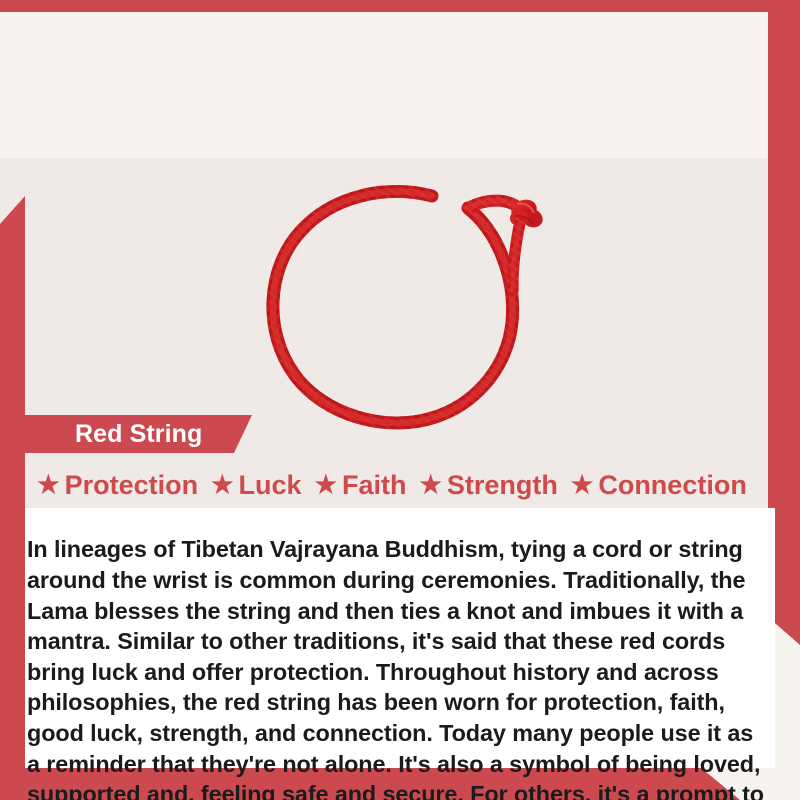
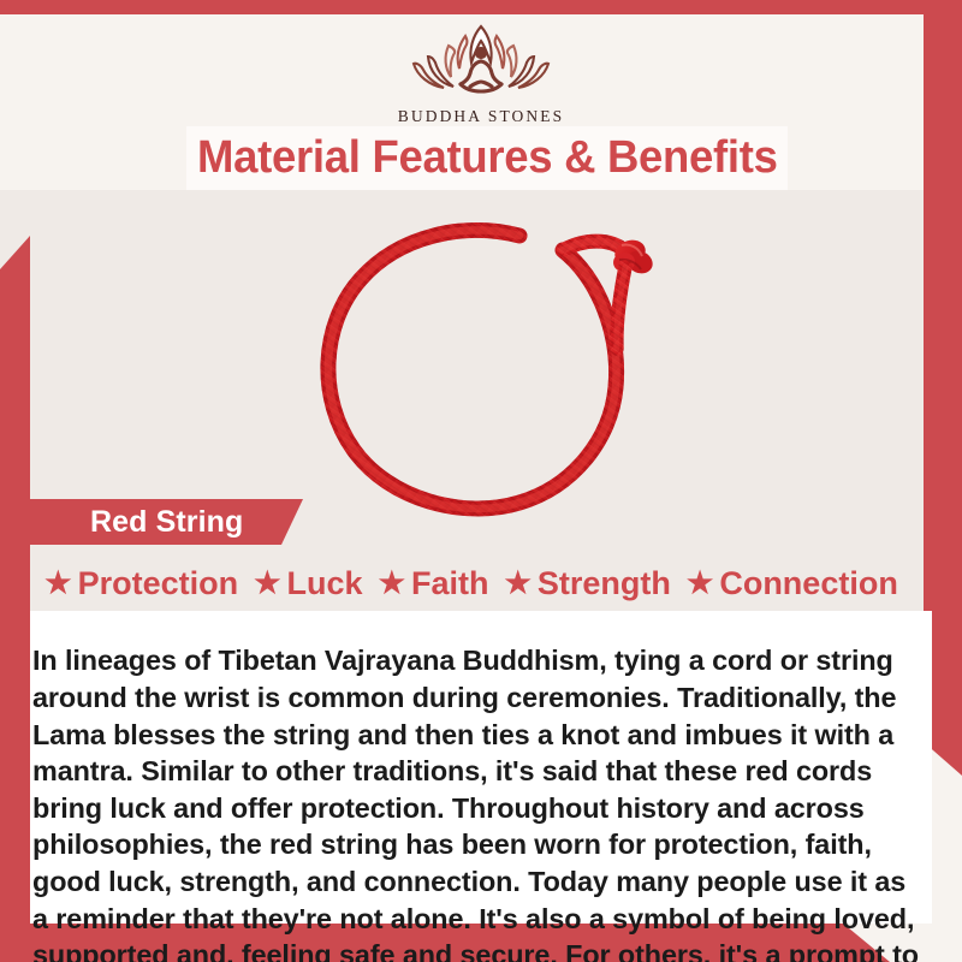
+ BUDDHA STONES
+ Material Features & Benefits
  Red String
  ★
  Protection
  ★
  Luck
  ★
  Faith
  ★
  Strength
  ★
  Connection
  In lineages of Tibetan Vajrayana Buddhism, tying a cord or string around the wrist is common during ceremonies. Traditionally, the Lama blesses the string and then ties a knot and imbues it with a mantra. Similar to other traditions, it's said that these red cords bring luck and offer protection. Throughout history and across philosophies, the red string has been worn for protection, faith, good luck, strength, and connection. Today many people use it as a reminder that they're not alone. It's also a symbol of being loved, supported and, feeling safe and secure. For others, it's a prompt to
